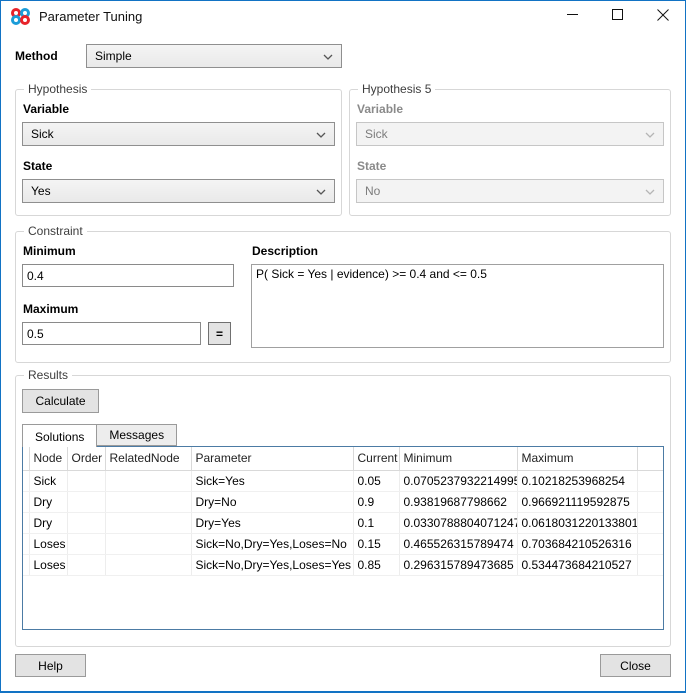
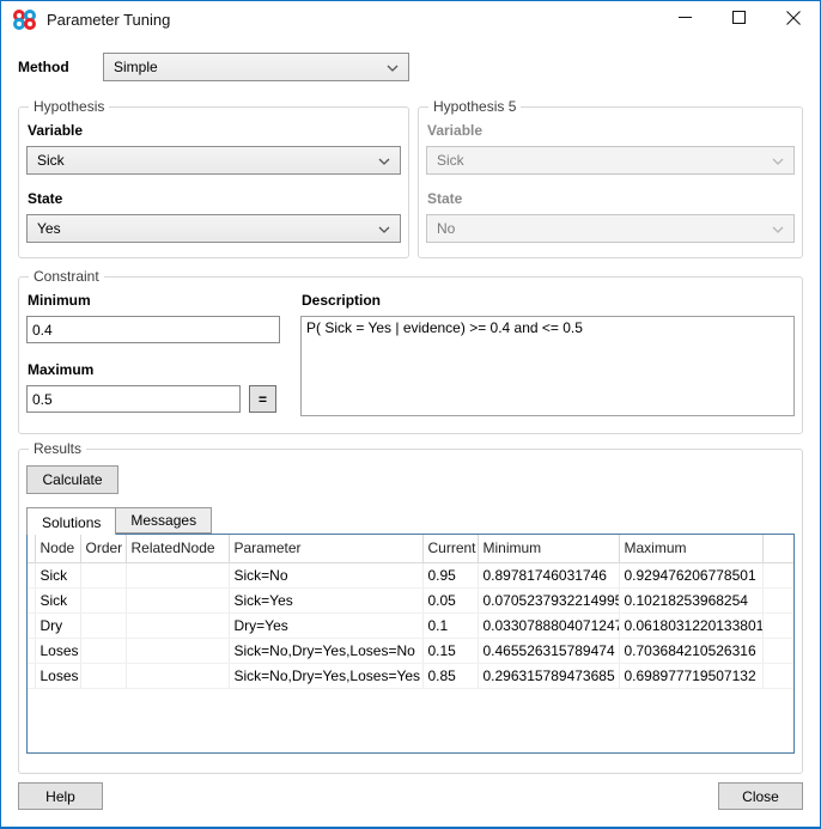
  Parameter Tuning
  Method
  Simple
  Hypothesis
  Variable
  Sick
  State
  Yes
  Hypothesis 5
  Variable
  Sick
  State
  No
  Constraint
  Minimum
  0.4
  Maximum
  0.5
  =
  Description
  P( Sick = Yes | evidence) >= 0.4 and <= 0.5
  Results
  Calculate
  Solutions
  Messages
  	Node	Order	RelatedNode	Parameter	Current	Minimum	Maximum
+ 	Sick			Sick=No	0.95	0.89781746031746	0.929476206778501
  	Sick			Sick=Yes	0.05	0.0705237932214995	0.10218253968254
- 	Dry			Dry=No	0.9	0.93819687798662	0.966921119592875
  	Dry			Dry=Yes	0.1	0.0330788804071247	0.0618031220133801
  	Loses			Sick=No,Dry=Yes,Loses=No	0.15	0.465526315789474	0.703684210526316
- 	Loses			Sick=No,Dry=Yes,Loses=Yes	0.85	0.296315789473685	0.534473684210527
+ 	Loses			Sick=No,Dry=Yes,Loses=Yes	0.85	0.296315789473685	0.698977719507132
  Help
  Close
